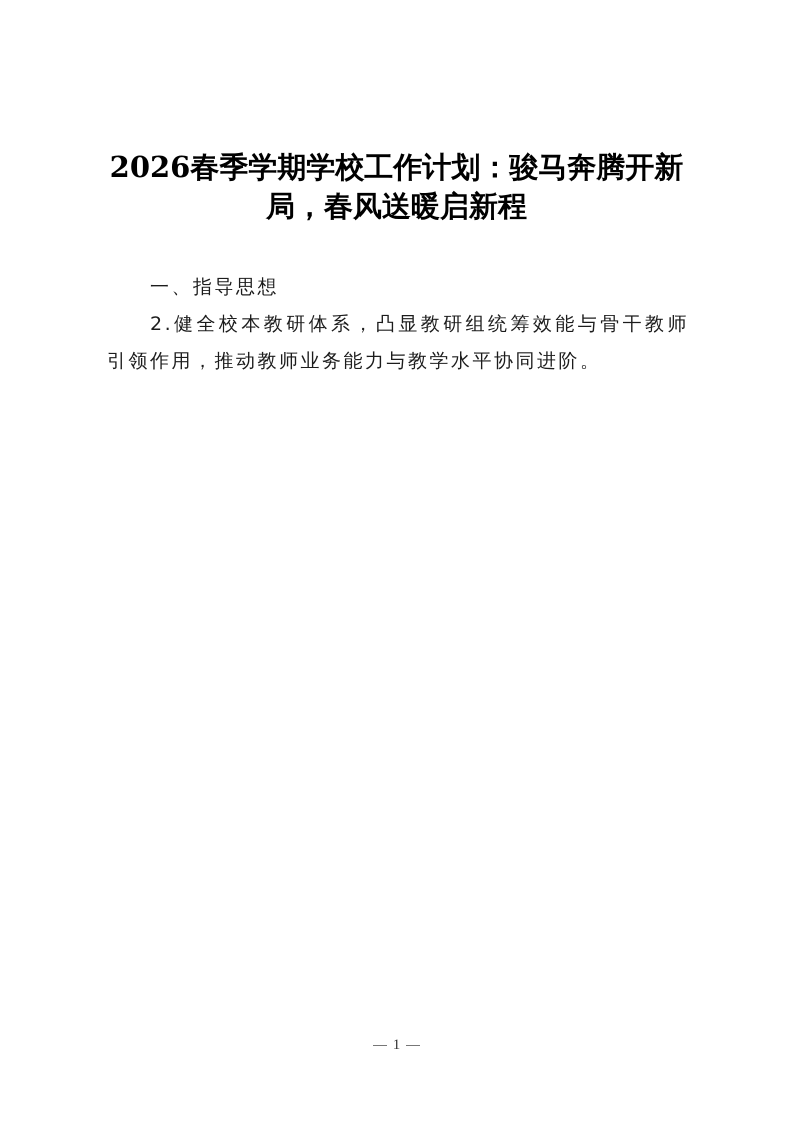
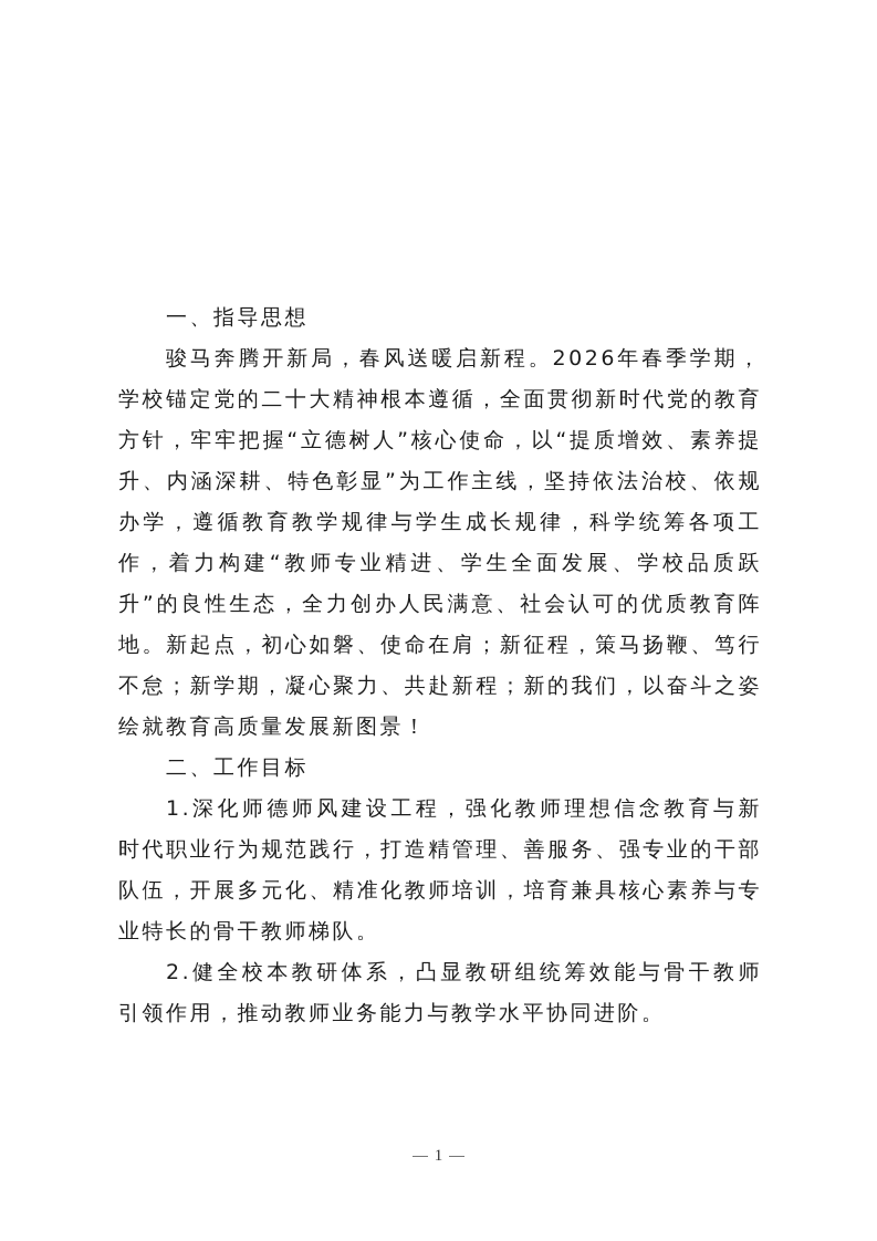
- 2026春季学期学校工作计划：骏马奔腾开新局，春风送暖启新程
  一、指导思想
+ 骏马奔腾开新局，春风送暖启新程。2026年春季学期，学校锚定党的二十大精神根本遵循，全面贯彻新时代党的教育方针，牢牢把握“立德树人”核心使命，以“提质增效、素养提升、内涵深耕、特色彰显”为工作主线，坚持依法治校、依规办学，遵循教育教学规律与学生成长规律，科学统筹各项工作，着力构建“教师专业精进、学生全面发展、学校品质跃升”的良性生态，全力创办人民满意、社会认可的优质教育阵地。新起点，初心如磐、使命在肩；新征程，策马扬鞭、笃行不怠；新学期，凝心聚力、共赴新程；新的我们，以奋斗之姿绘就教育高质量发展新图景！
+ 二、工作目标
+ 1.深化师德师风建设工程，强化教师理想信念教育与新时代职业行为规范践行，打造精管理、善服务、强专业的干部队伍，开展多元化、精准化教师培训，培育兼具核心素养与专业特长的骨干教师梯队。
  2.健全校本教研体系，凸显教研组统筹效能与骨干教师引领作用，推动教师业务能力与教学水平协同进阶。
  1
